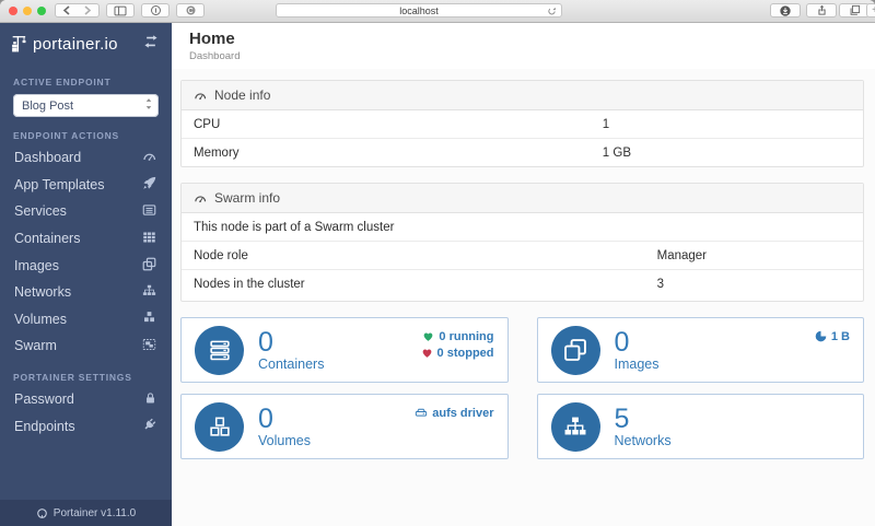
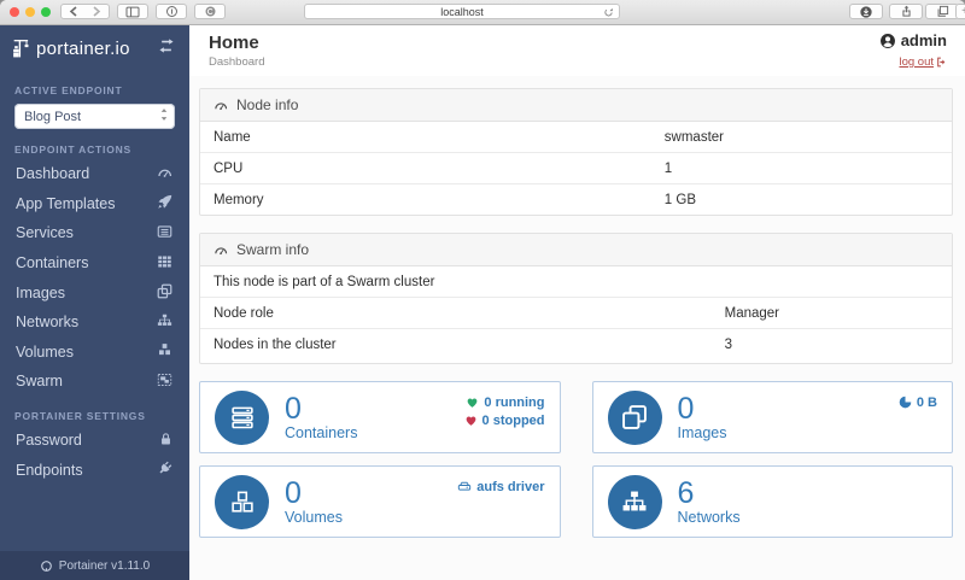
  localhost
  portainer.io
  ACTIVE ENDPOINT
  Blog Post
  ENDPOINT ACTIONS
  Dashboard
  App Templates
  Services
  Containers
  Images
  Networks
  Volumes
  Swarm
  PORTAINER SETTINGS
  Password
  Endpoints
  Portainer v1.11.0
  Home
  Dashboard
+ admin
+ log out
  Node info
+ Name	swmaster
  CPU	1
  Memory	1 GB
  Swarm info
  This node is part of a Swarm cluster
  Node role	Manager
  Nodes in the cluster	3
  0
  Containers
  0 running
  0 stopped
  0
  Images
- 1 B
+ 0 B
  0
  Volumes
  aufs driver
- 5
+ 6
  Networks
